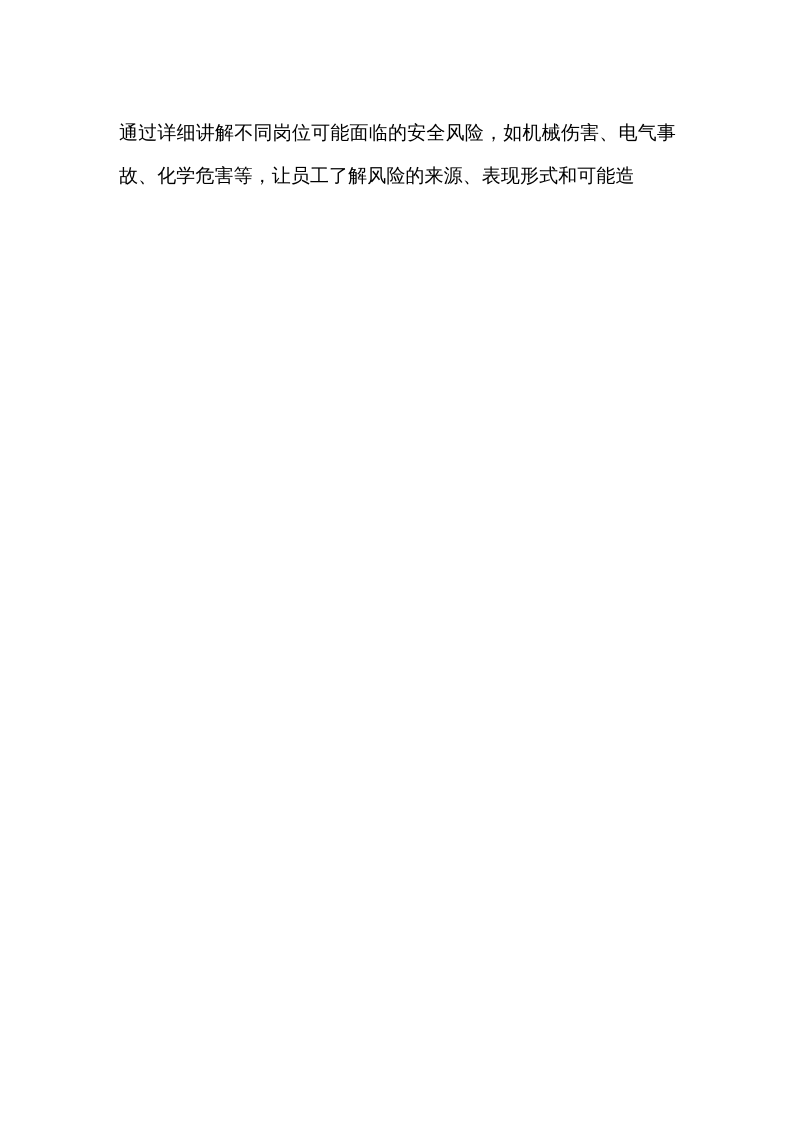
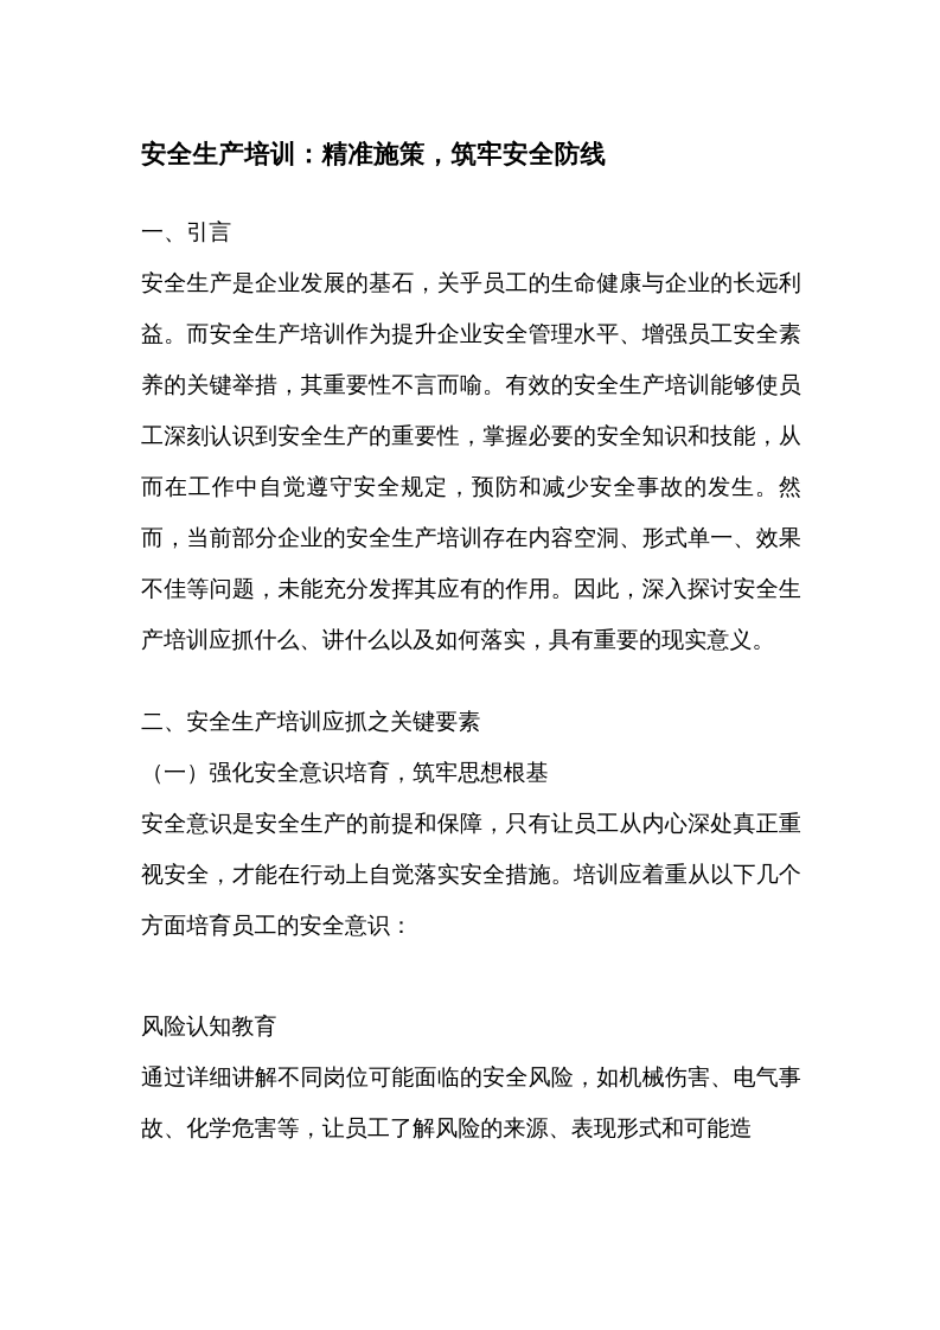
+ 安全生产培训：精准施策，筑牢安全防线
+ 一、引言
+ 安全生产是企业发展的基石，关乎员工的生命健康与企业的长远利益。而安全生产培训作为提升企业安全管理水平、增强员工安全素养的关键举措，其重要性不言而喻。有效的安全生产培训能够使员工深刻认识到安全生产的重要性，掌握必要的安全知识和技能，从而在工作中自觉遵守安全规定，预防和减少安全事故的发生。然而，当前部分企业的安全生产培训存在内容空洞、形式单一、效果不佳等问题，未能充分发挥其应有的作用。因此，深入探讨安全生产培训应抓什么、讲什么以及如何落实，具有重要的现实意义。
+ 二、安全生产培训应抓之关键要素
+ （一）强化安全意识培育，筑牢思想根基
+ 安全意识是安全生产的前提和保障，只有让员工从内心深处真正重视安全，才能在行动上自觉落实安全措施。培训应着重从以下几个方面培育员工的安全意识：
+ 风险认知教育
  通过详细讲解不同岗位可能面临的安全风险，如机械伤害、电气事故、化学危害等，让员工了解风险的来源、表现形式和可能造
